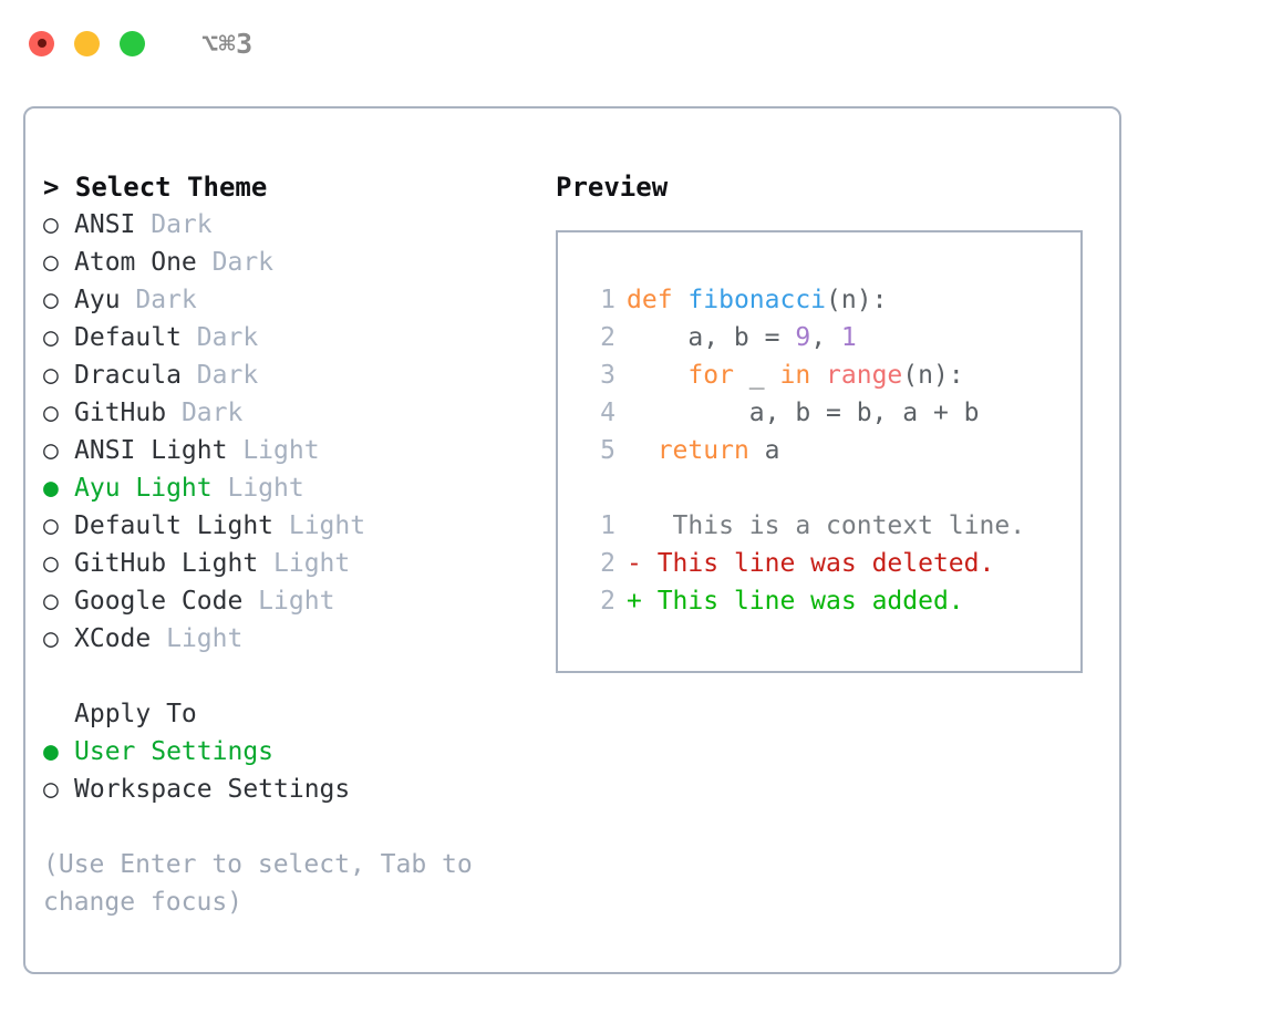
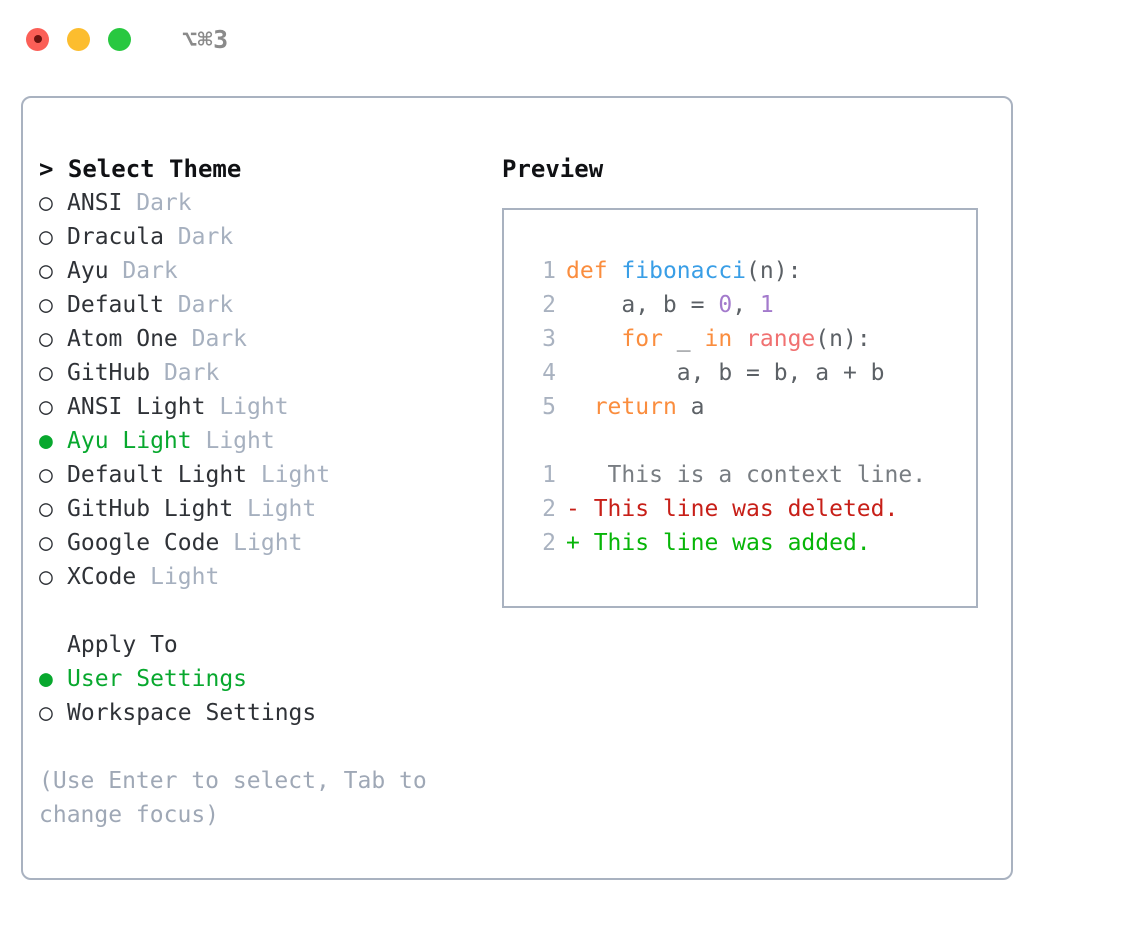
  ⌥⌘3
  > Select Theme
  ○ ANSI Dark
- ○ Atom One Dark
+ ○ Dracula Dark
  ○ Ayu Dark
  ○ Default Dark
- ○ Dracula Dark
+ ○ Atom One Dark
  ○ GitHub Dark
  ○ ANSI Light Light
  ● Ayu Light Light
  ○ Default Light Light
  ○ GitHub Light Light
  ○ Google Code Light
  ○ XCode Light
  Apply To
  ● User Settings
  ○ Workspace Settings
  (Use Enter to select, Tab to change focus)
  Preview
  1 def fibonacci(n):
- 2 a, b = 9, 1
+ 2 a, b = 0, 1
  3 for _ in range(n):
  4 a, b = b, a + b
  5 return a
  1 This is a context line.
  2 - This line was deleted.
  2 + This line was added.
